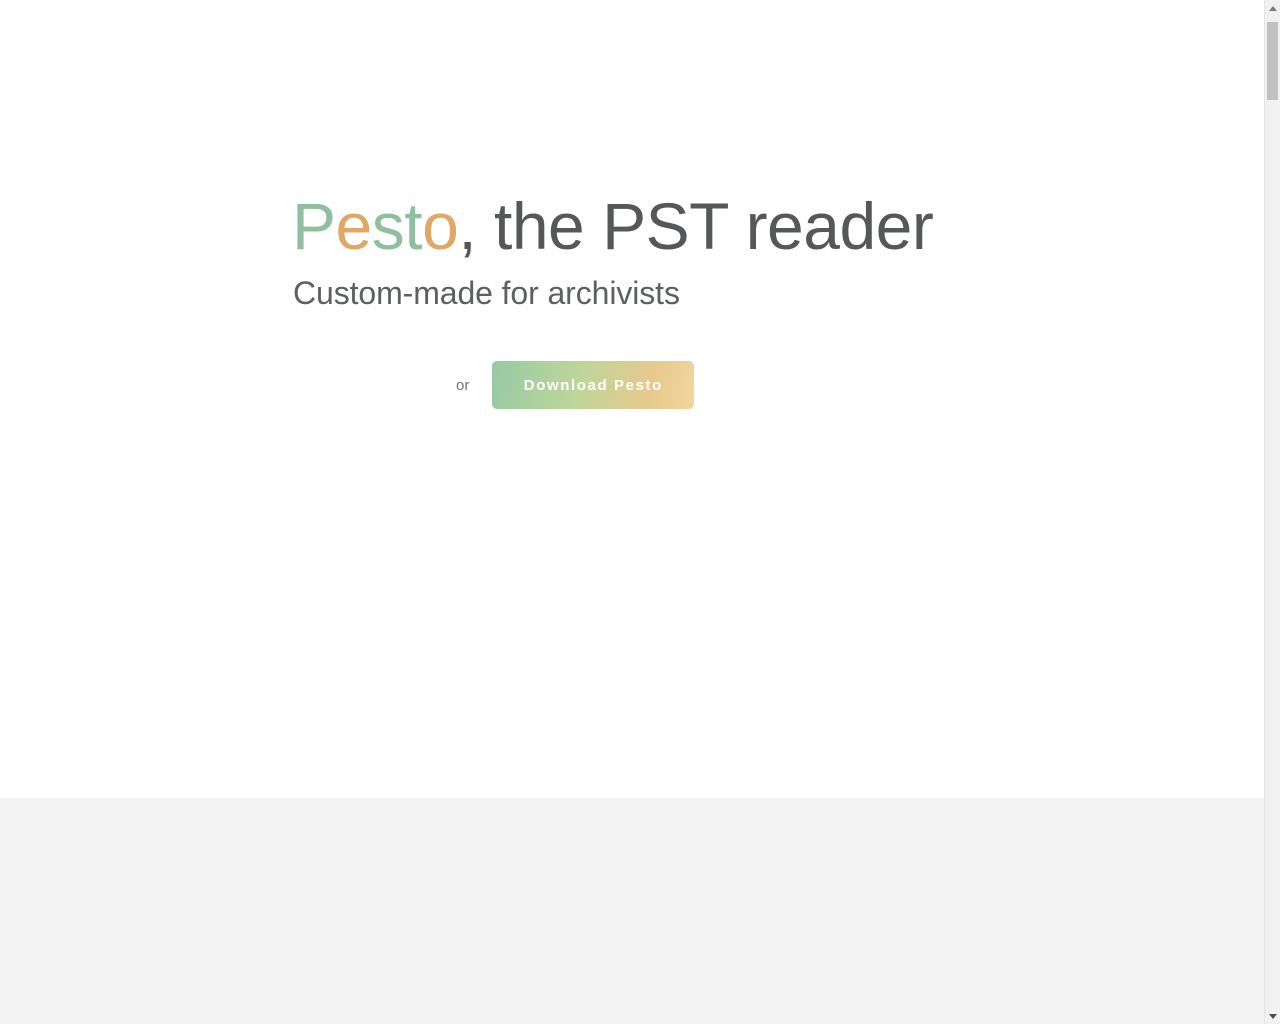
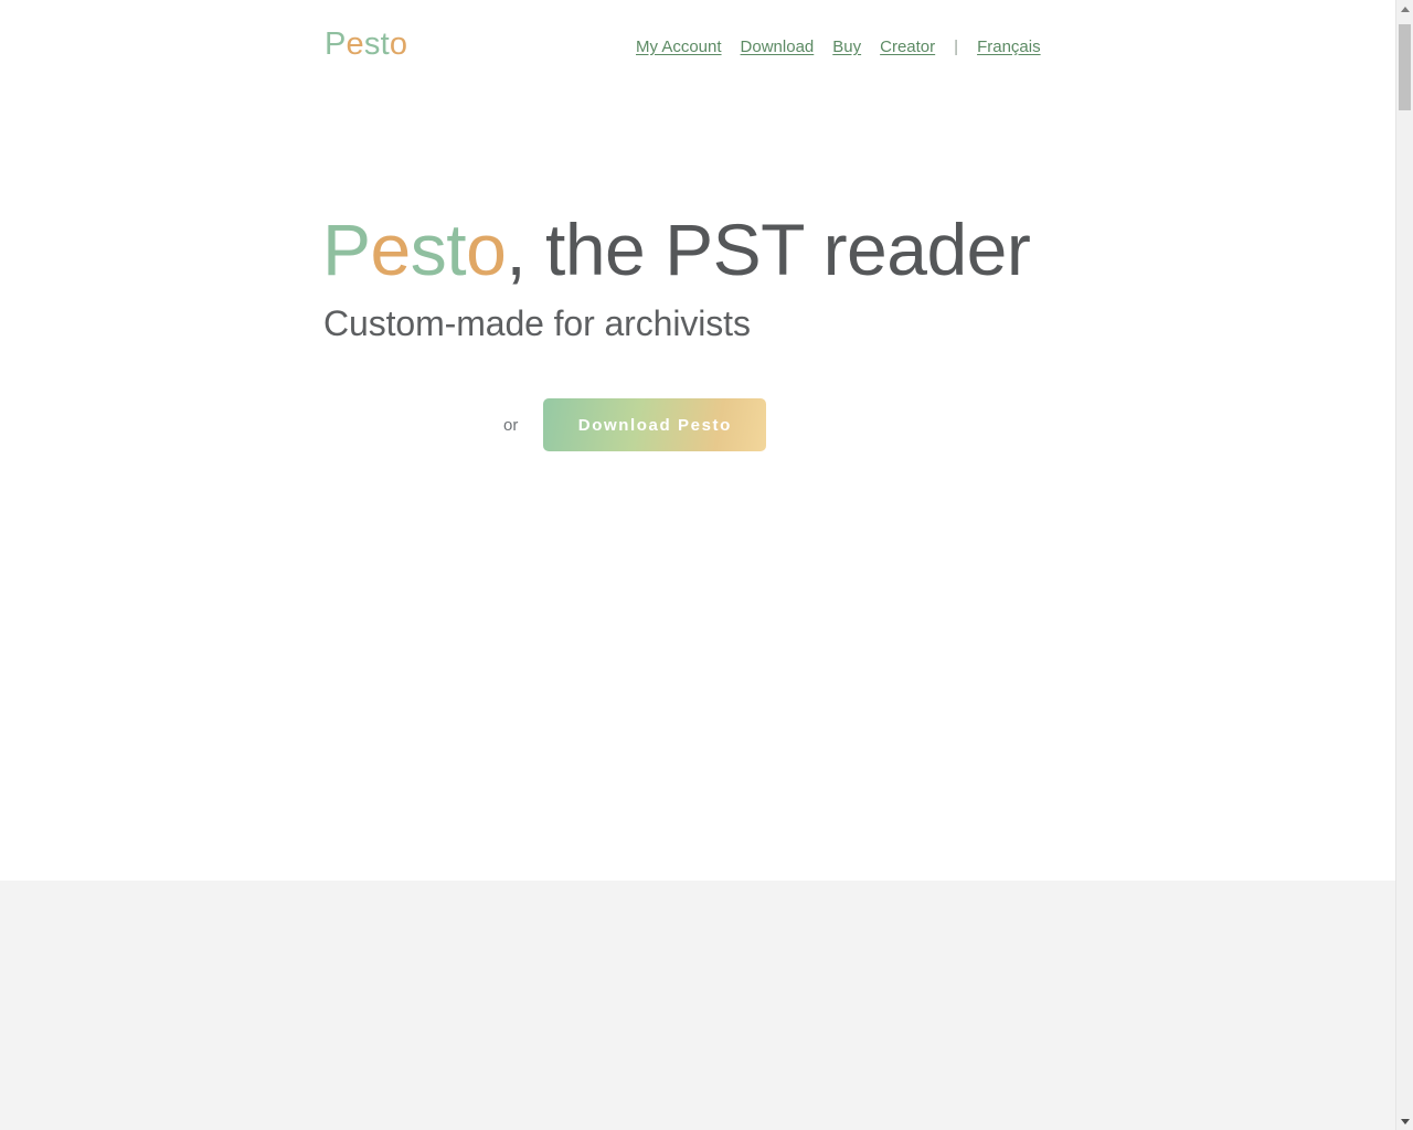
+ Pesto
+ My Account Download Buy Creator | Français
  Pesto, the PST reader
  Custom-made for archivists
  or
  Download Pesto
